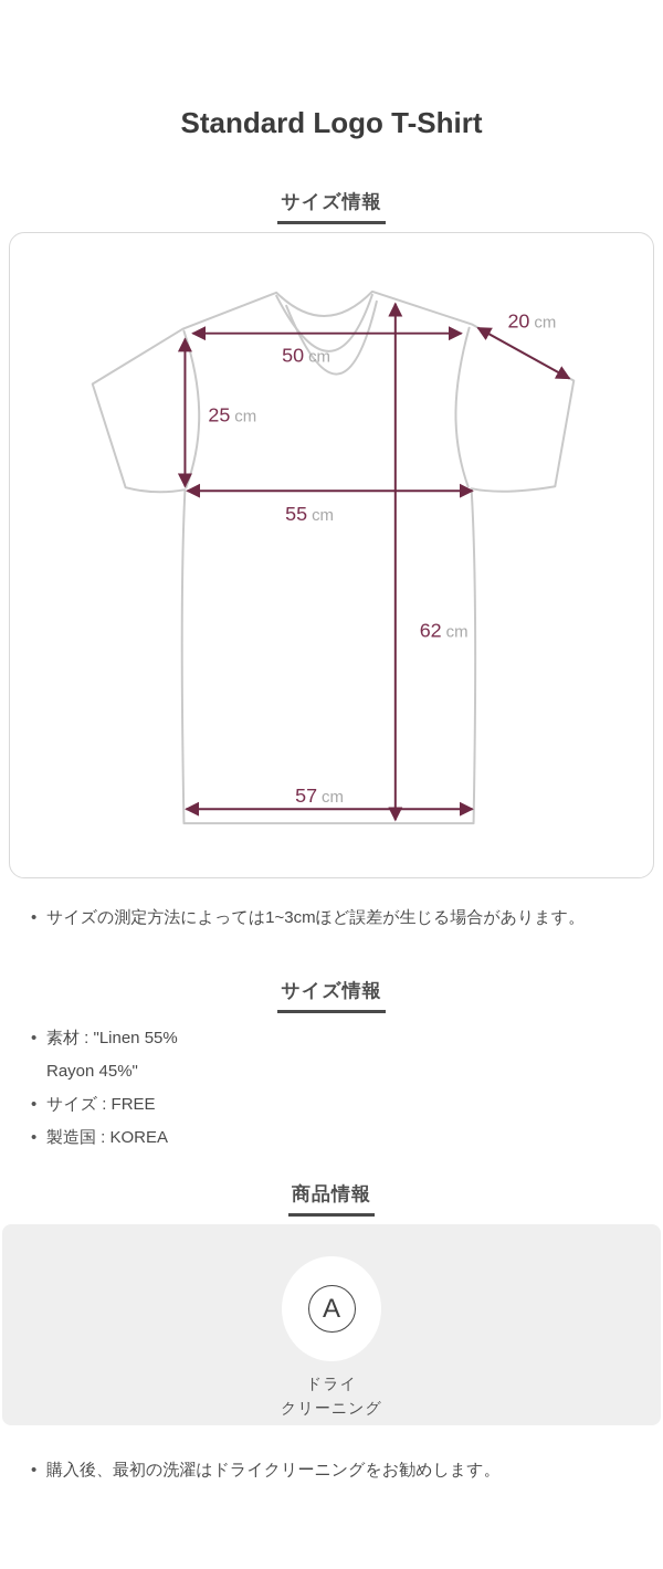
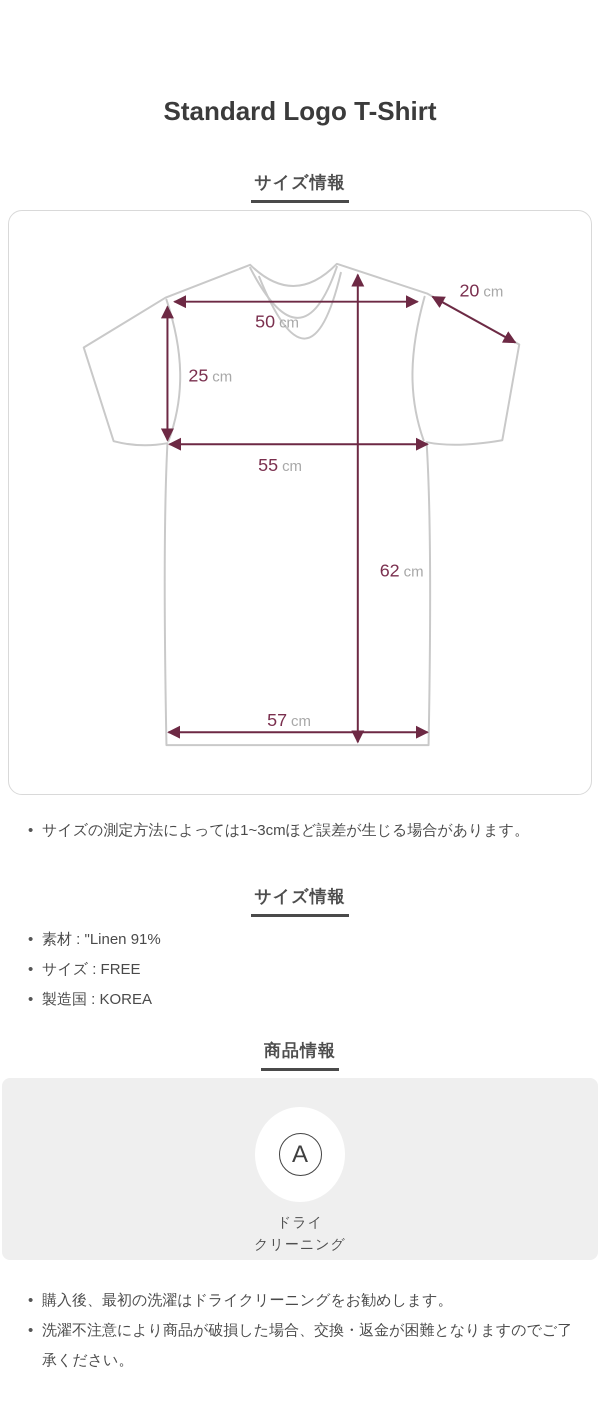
  Standard Logo T-Shirt
  サイズ情報
  50 cm
  20 cm
  25 cm
  55 cm
  62 cm
  57 cm
  サイズの測定方法によっては1~3cmほど誤差が生じる場合があります。
  サイズ情報
- 素材 : "Linen 55%
+ 素材 : "Linen 91%
- Rayon 45%"
  サイズ : FREE
  製造国 : KOREA
  商品情報
  A
  ドライ
  クリーニング
  購入後、最初の洗濯はドライクリーニングをお勧めします。
+ 洗濯不注意により商品が破損した場合、交換・返金が困難となりますのでご了承ください。
